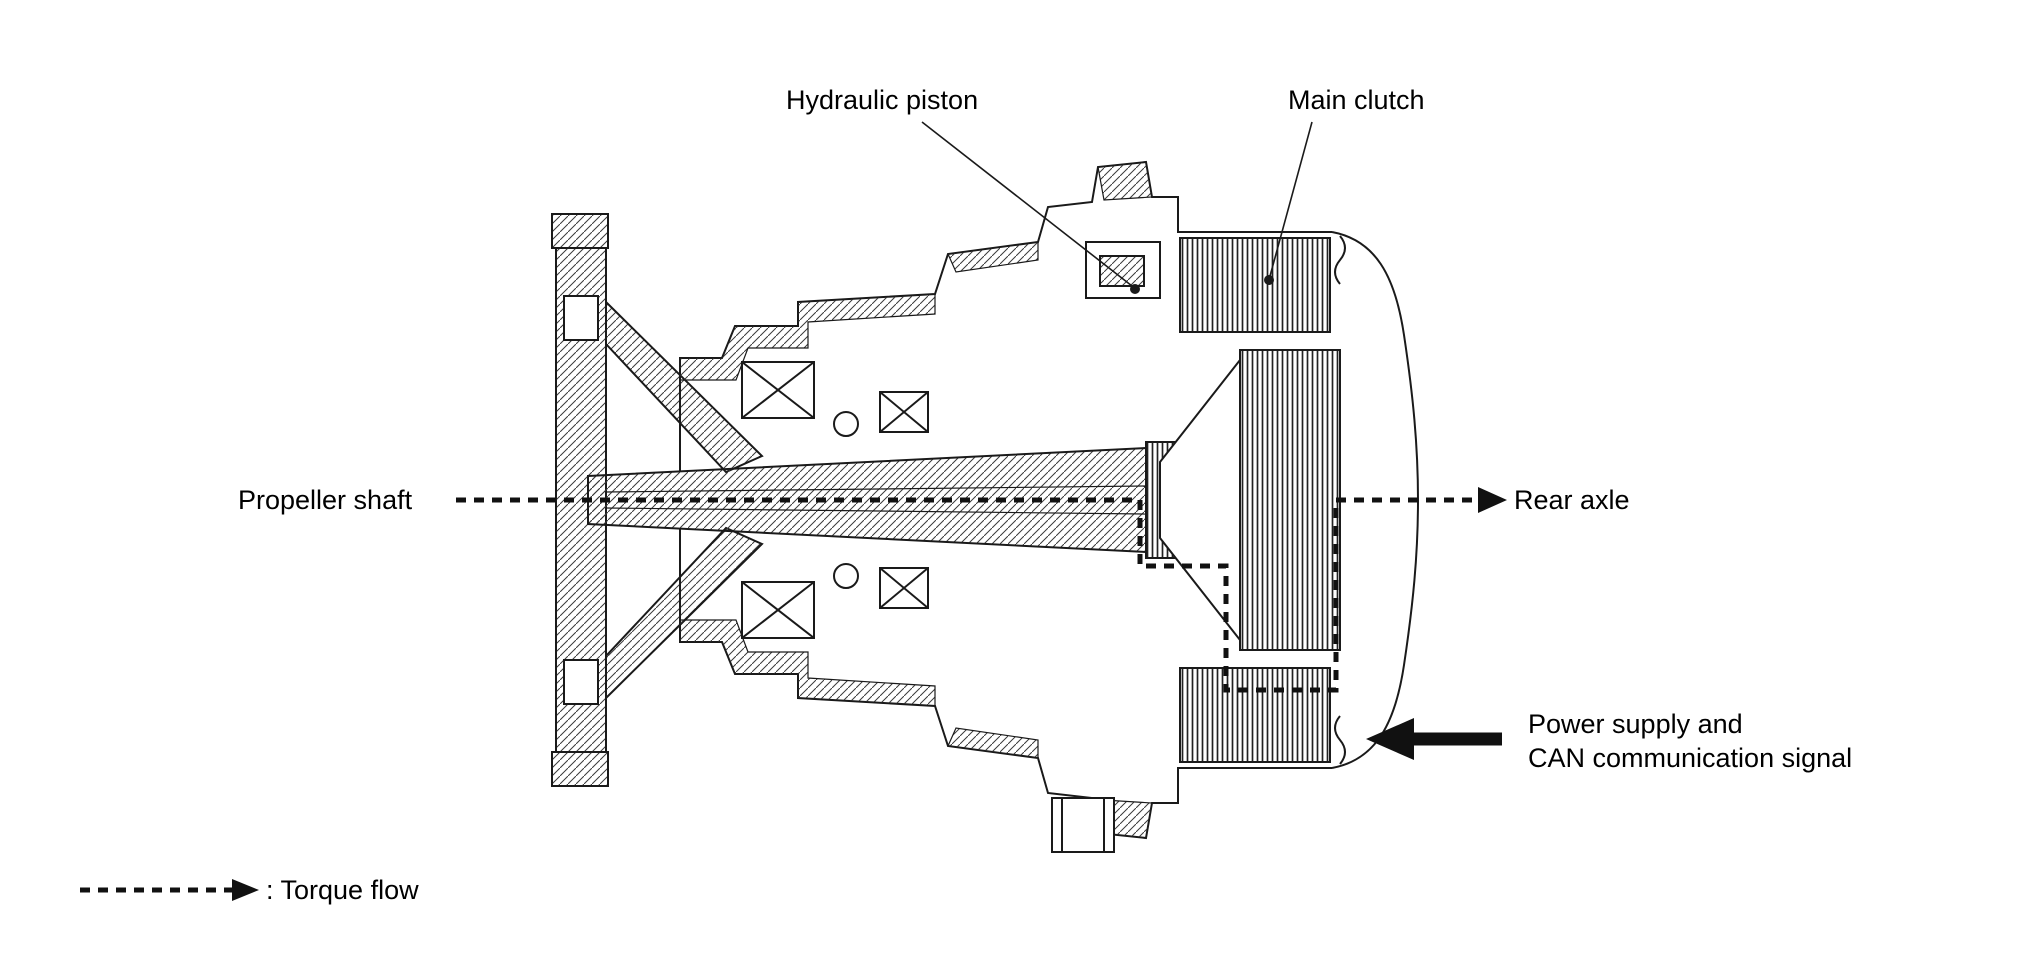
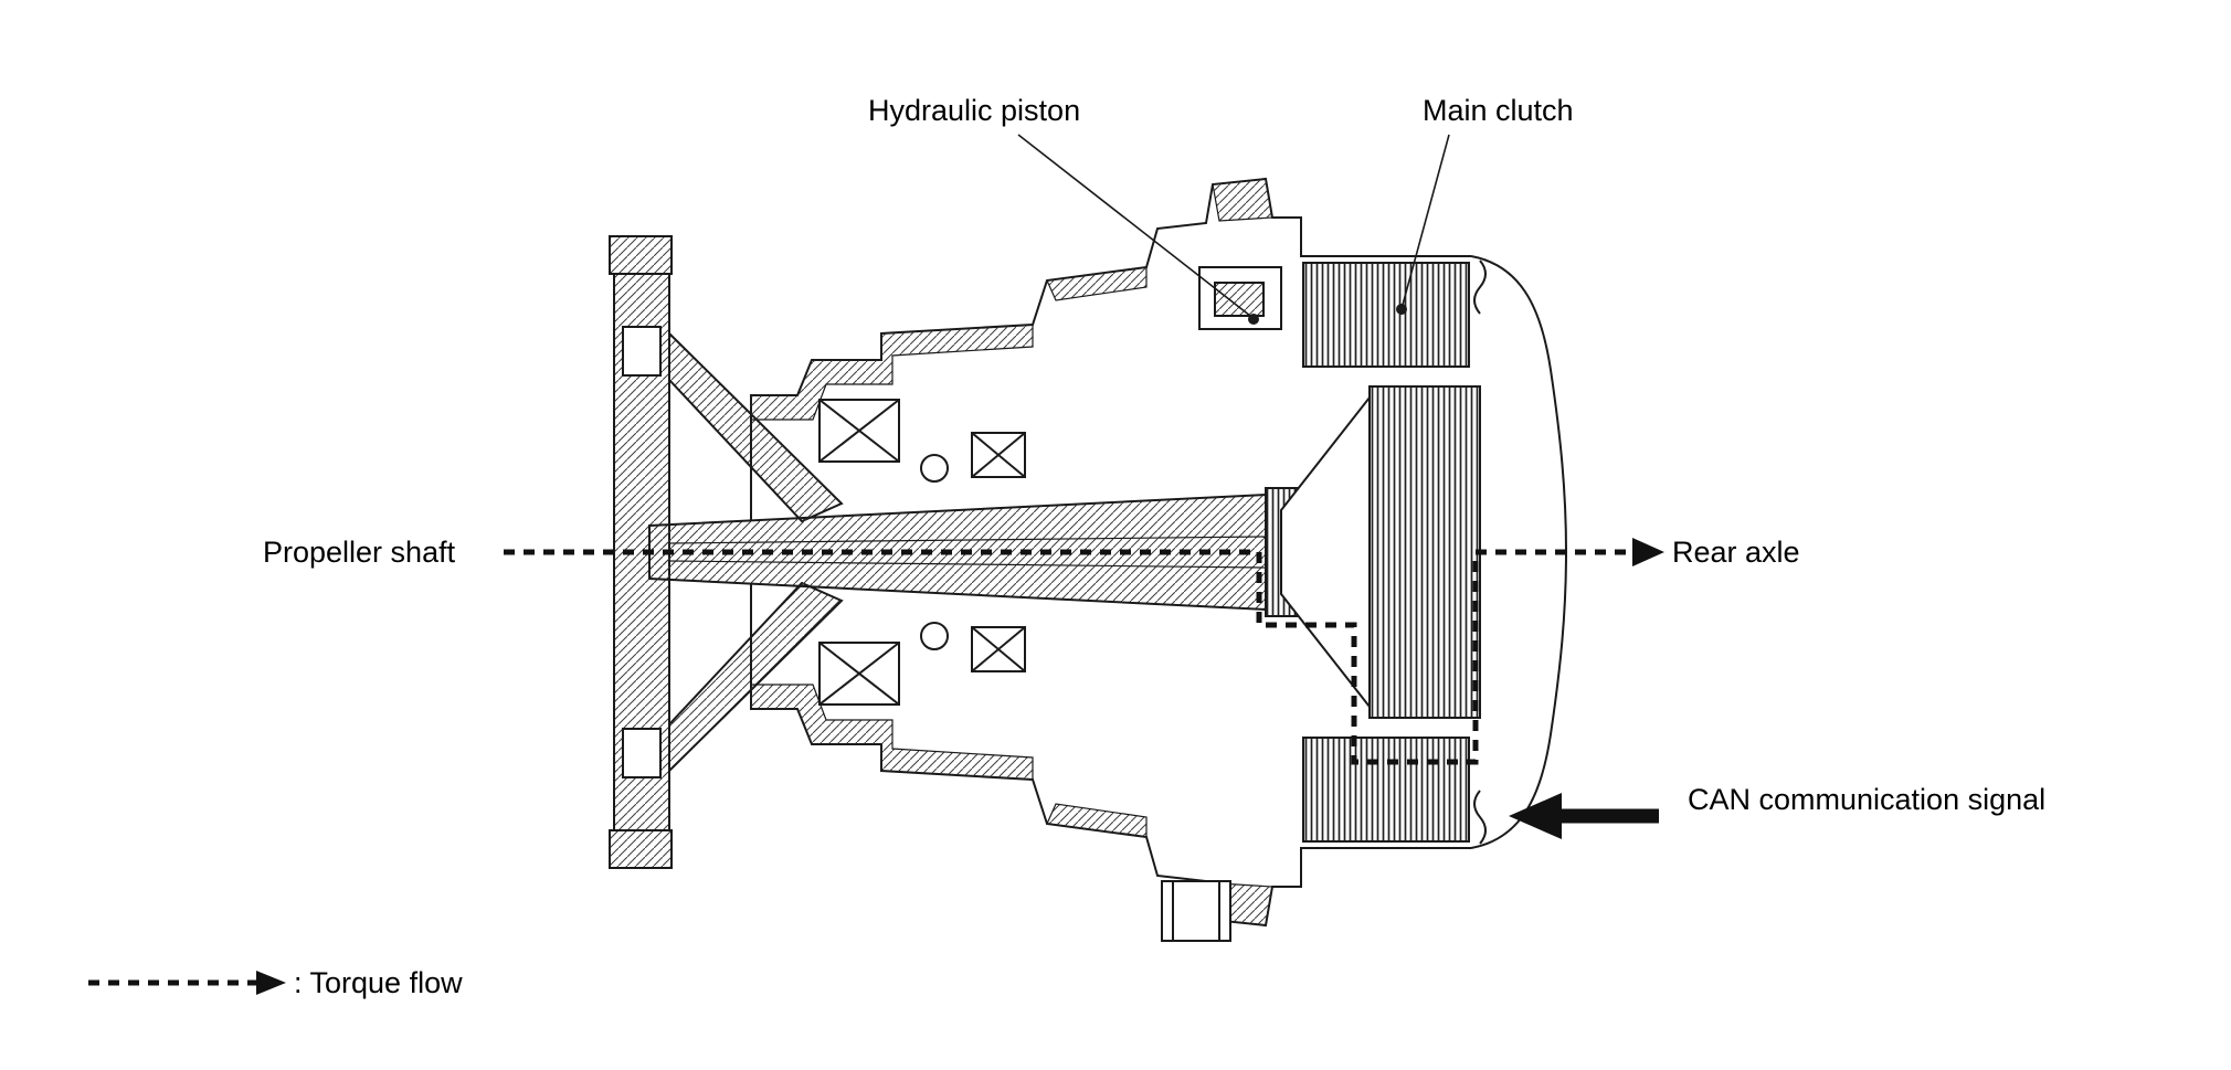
  Hydraulic piston
  Main clutch
  Propeller shaft
  Rear axle
- Power supply and
  CAN communication signal
  : Torque flow
